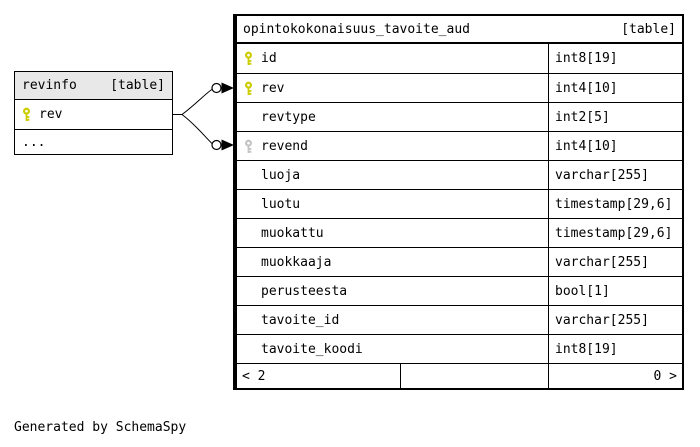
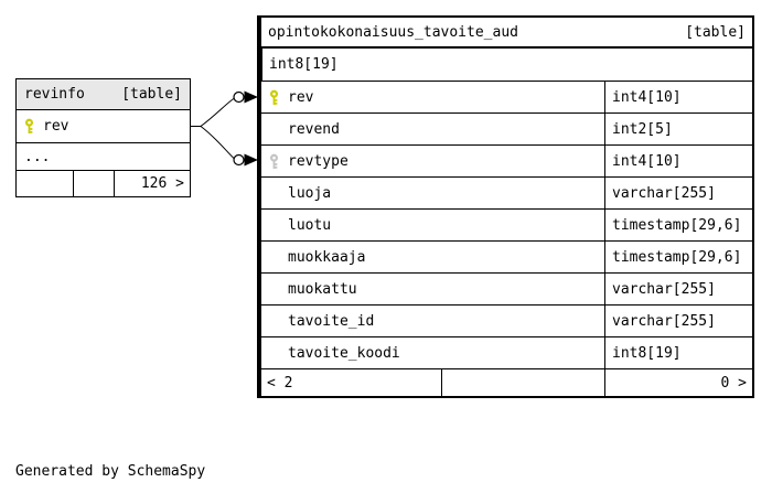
  revinfo
  [table]
  rev
  ...
+ 126 >
  opintokokonaisuus_tavoite_aud
  [table]
- id
  int8[19]
  rev
  int4[10]
- revtype
+ revend
  int2[5]
- revend
+ revtype
  int4[10]
  luoja
  varchar[255]
  luotu
  timestamp[29,6]
- muokattu
+ muokkaaja
  timestamp[29,6]
- muokkaaja
+ muokattu
  varchar[255]
- perusteesta
- bool[1]
  tavoite_id
  varchar[255]
  tavoite_koodi
  int8[19]
  < 2
  0 >
  Generated by SchemaSpy
